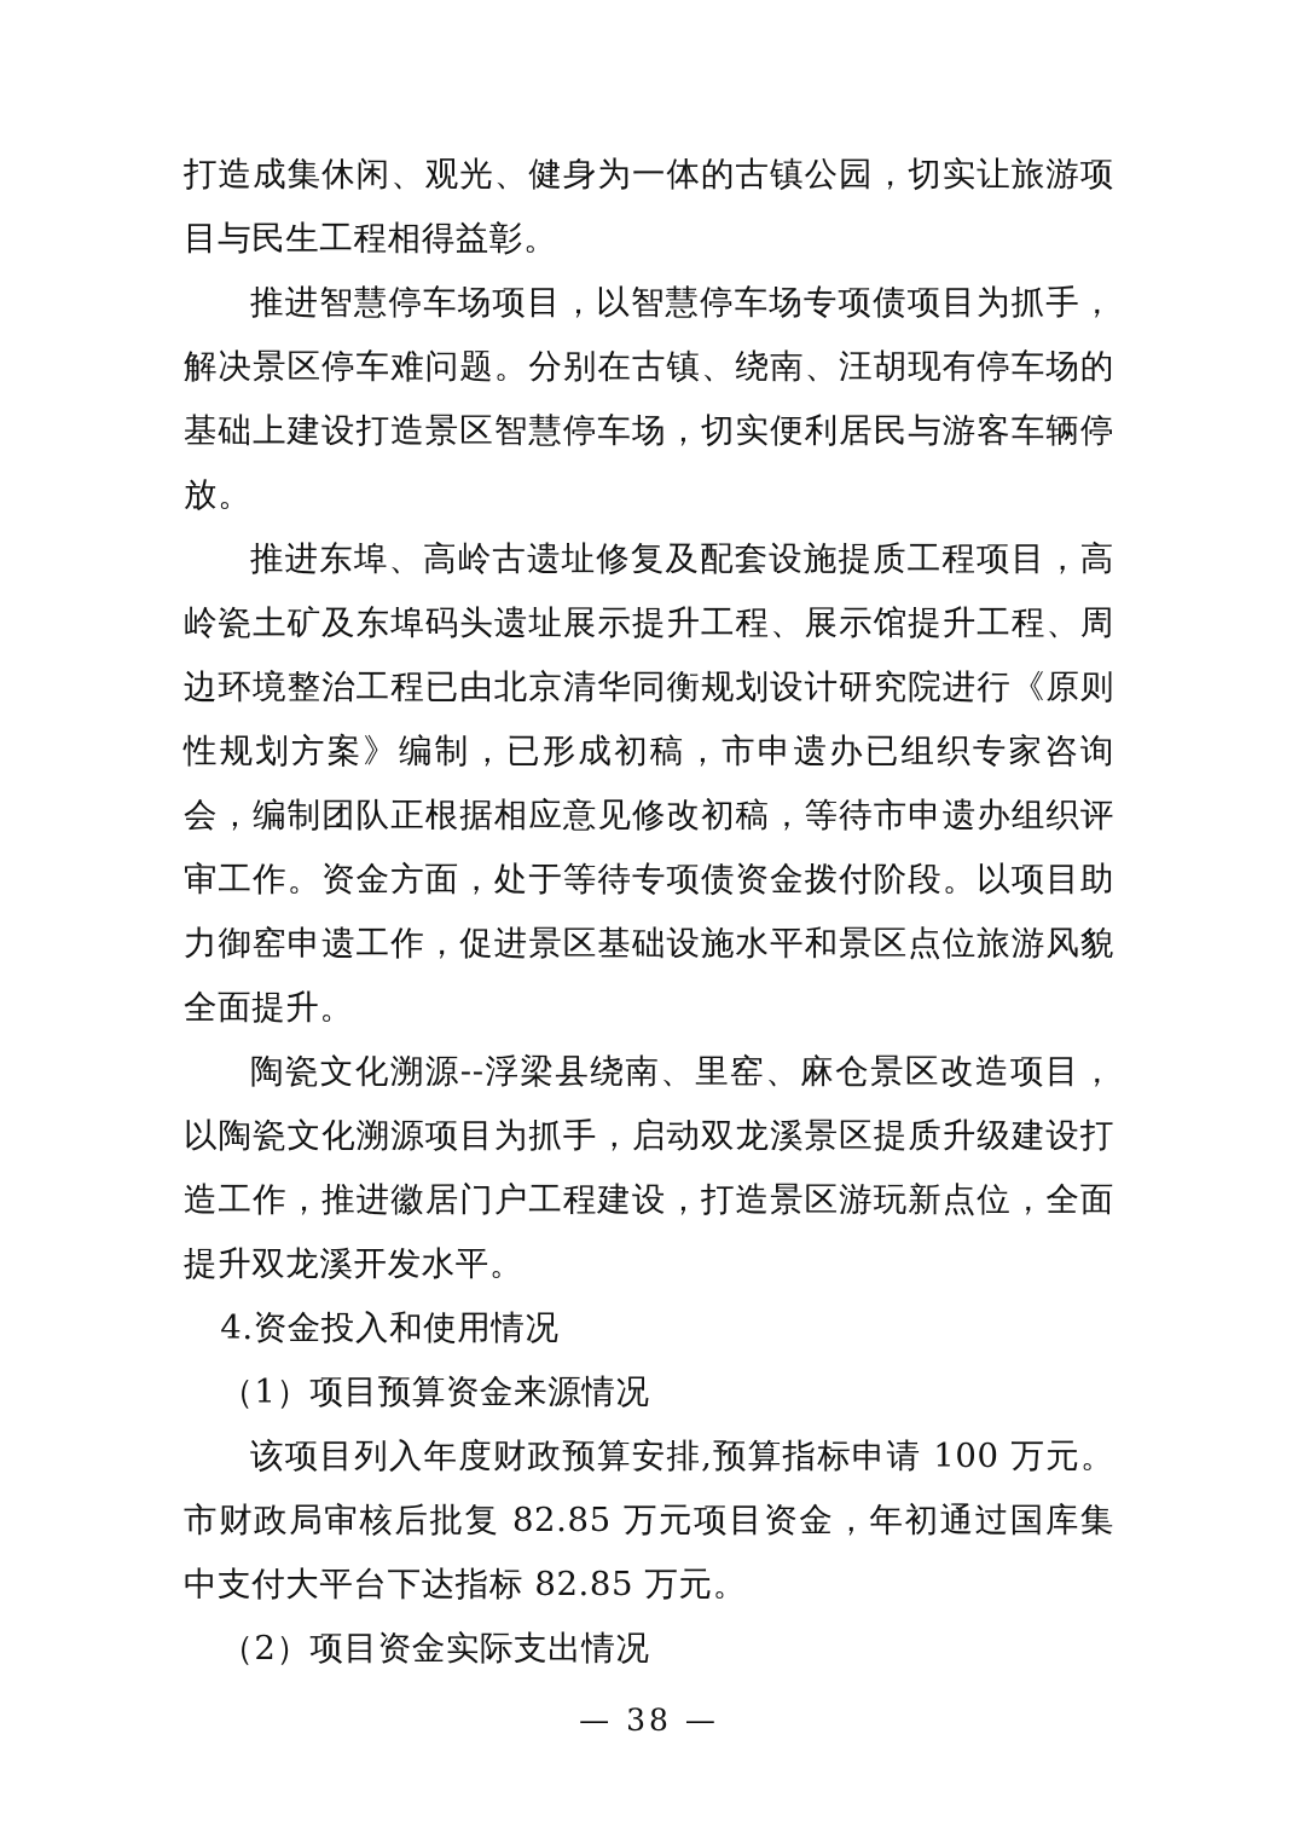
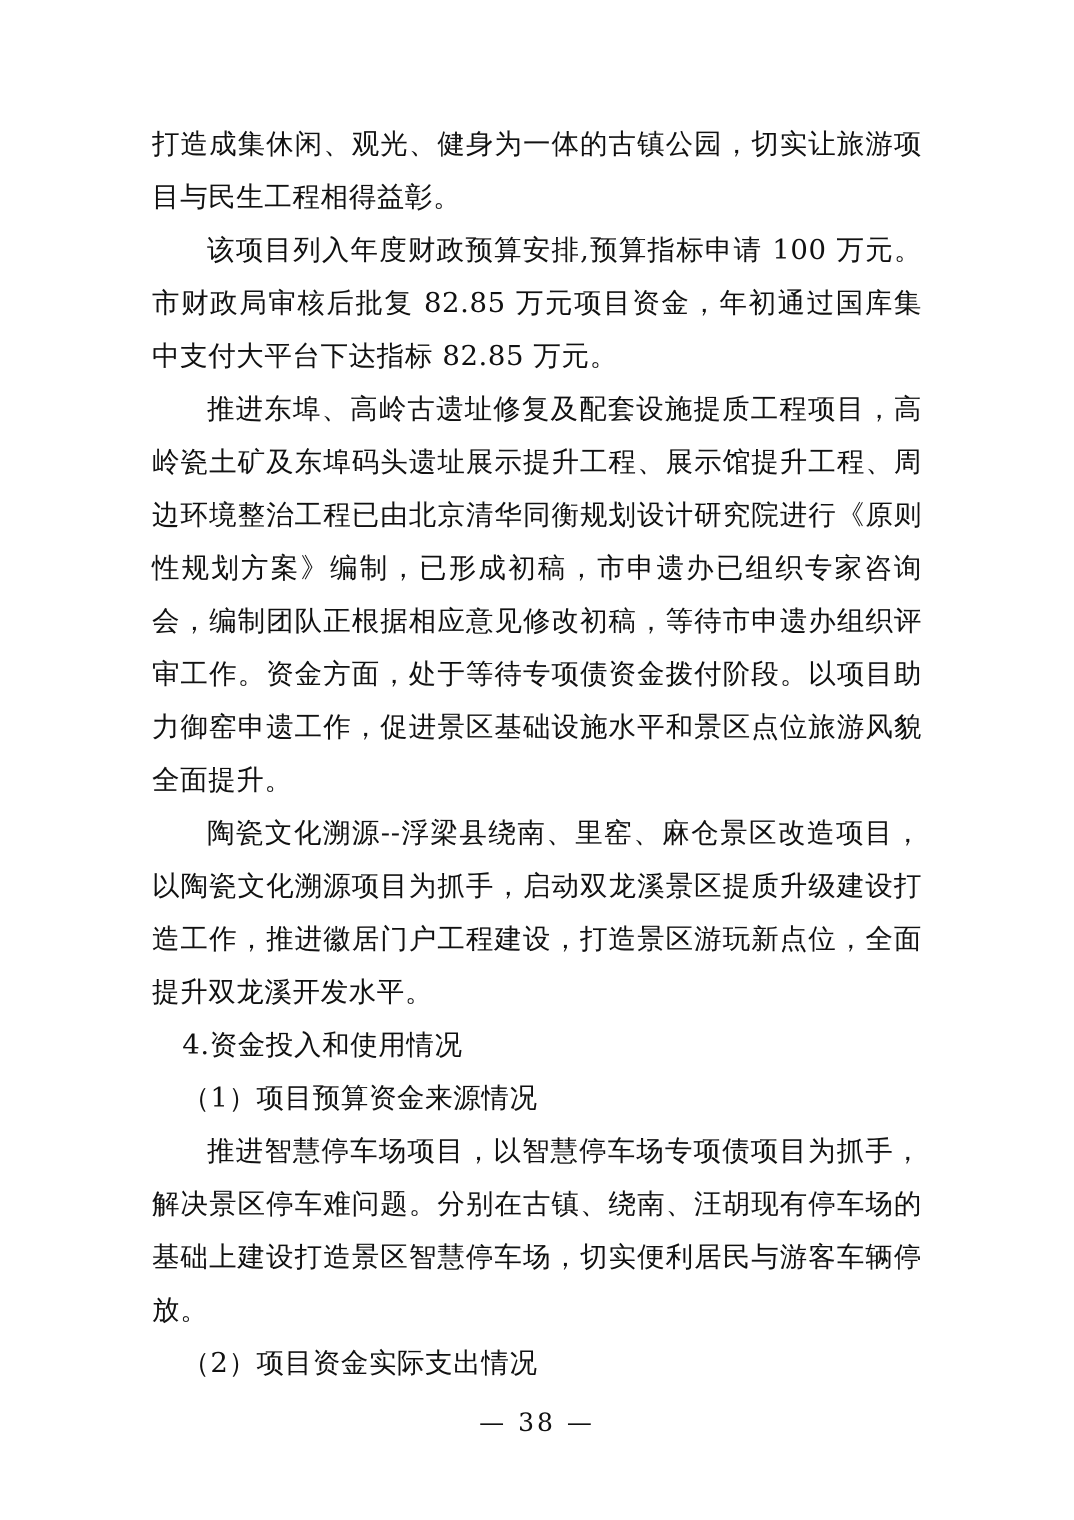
  打造成集休闲、观光、健身为一体的古镇公园，切实让旅游项目与民生工程相得益彰。
- 推进智慧停车场项目，以智慧停车场专项债项目为抓手，解决景区停车难问题。分别在古镇、绕南、汪胡现有停车场的基础上建设打造景区智慧停车场，切实便利居民与游客车辆停放。
+ 该项目列入年度财政预算安排,预算指标申请 100 万元。市财政局审核后批复 82.85 万元项目资金，年初通过国库集中支付大平台下达指标 82.85 万元。
  推进东埠、高岭古遗址修复及配套设施提质工程项目，高岭瓷土矿及东埠码头遗址展示提升工程、展示馆提升工程、周边环境整治工程已由北京清华同衡规划设计研究院进行《原则性规划方案》编制，已形成初稿，市申遗办已组织专家咨询会，编制团队正根据相应意见修改初稿，等待市申遗办组织评审工作。资金方面，处于等待专项债资金拨付阶段。以项目助力御窑申遗工作，促进景区基础设施水平和景区点位旅游风貌全面提升。
  陶瓷文化溯源--浮梁县绕南、里窑、麻仓景区改造项目，以陶瓷文化溯源项目为抓手，启动双龙溪景区提质升级建设打造工作，推进徽居门户工程建设，打造景区游玩新点位，全面提升双龙溪开发水平。
  4.资金投入和使用情况
  （1）项目预算资金来源情况
- 该项目列入年度财政预算安排,预算指标申请 100 万元。市财政局审核后批复 82.85 万元项目资金，年初通过国库集中支付大平台下达指标 82.85 万元。
+ 推进智慧停车场项目，以智慧停车场专项债项目为抓手，解决景区停车难问题。分别在古镇、绕南、汪胡现有停车场的基础上建设打造景区智慧停车场，切实便利居民与游客车辆停放。
  （2）项目资金实际支出情况
  — 38 —
